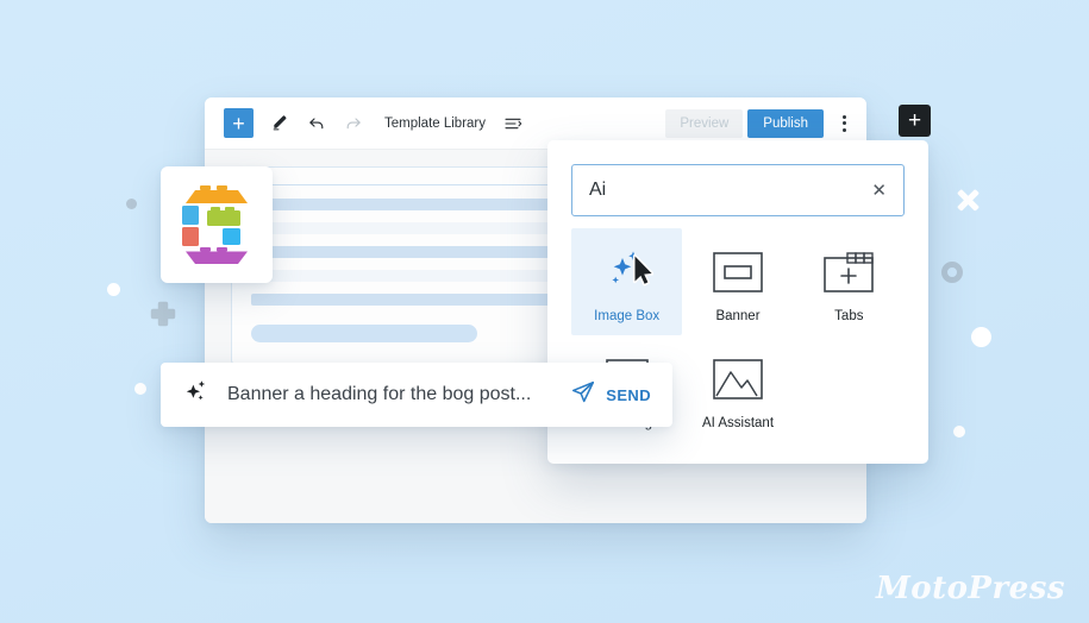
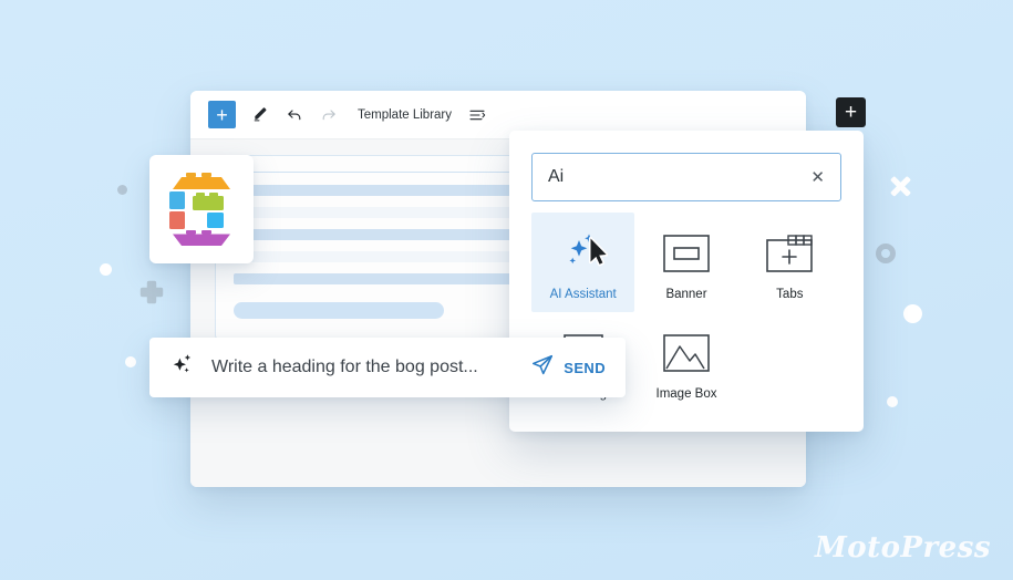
  +
  Template Library
- Preview
- Publish
  Ai
  ✕
- Image Box
+ AI Assistant
  Banner
  Tabs
- AI Assistant
+ Image Box
- Banner a heading for the bog post...
+ Write a heading for the bog post...
  SEND
  +
  MotoPress
